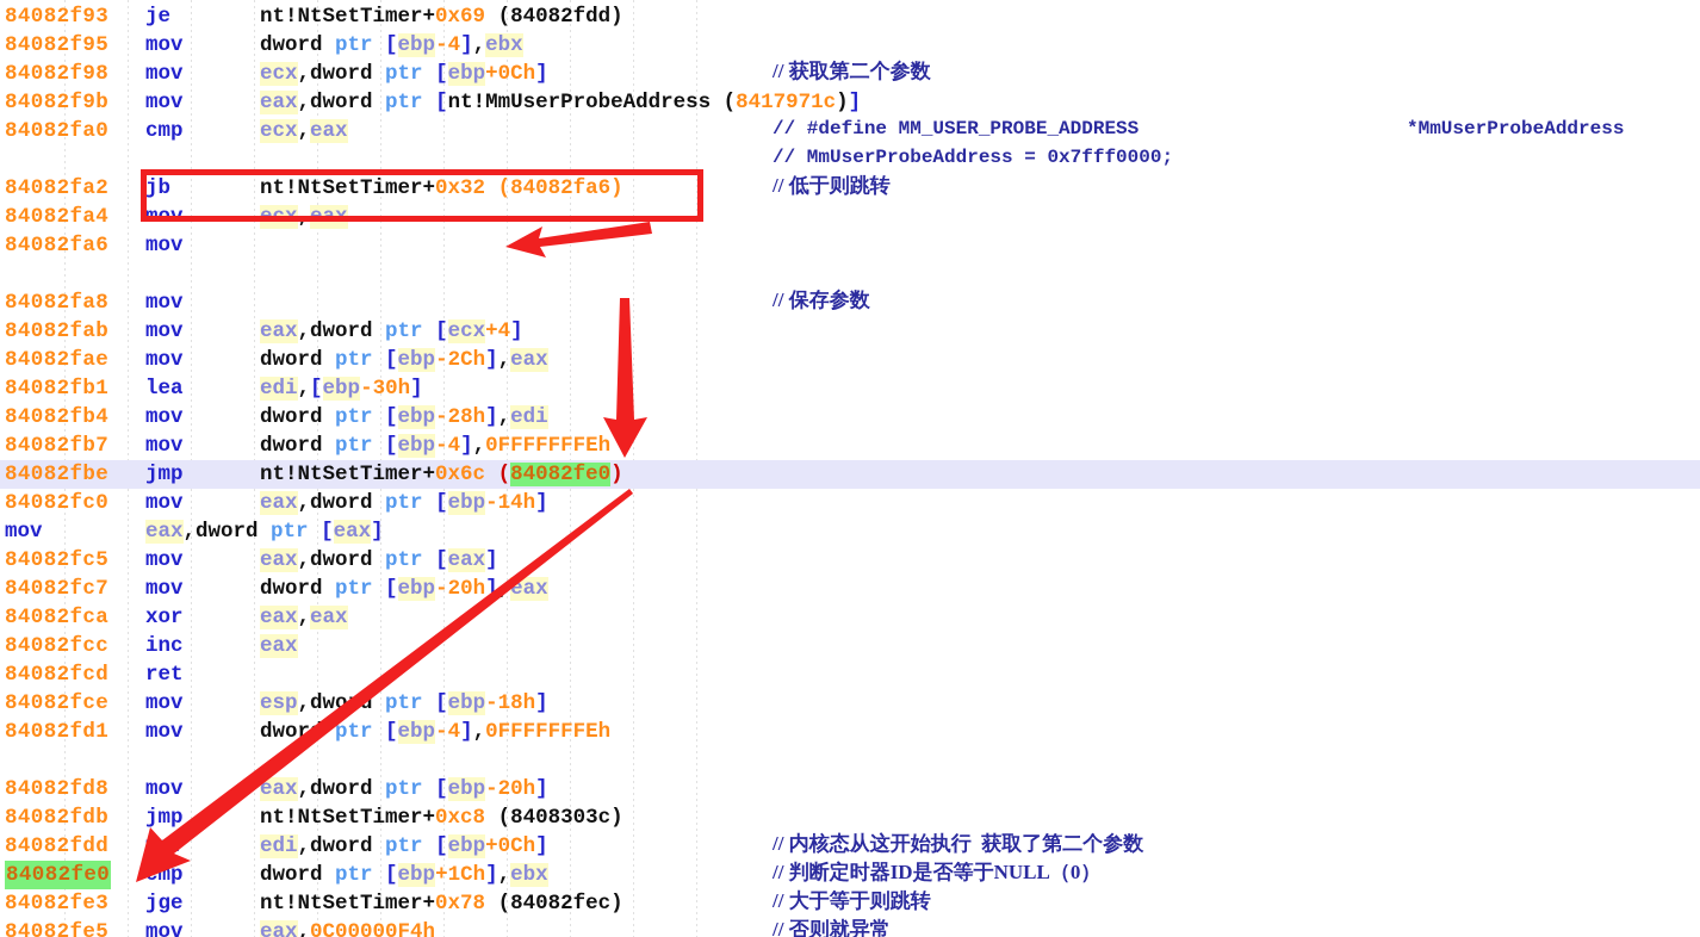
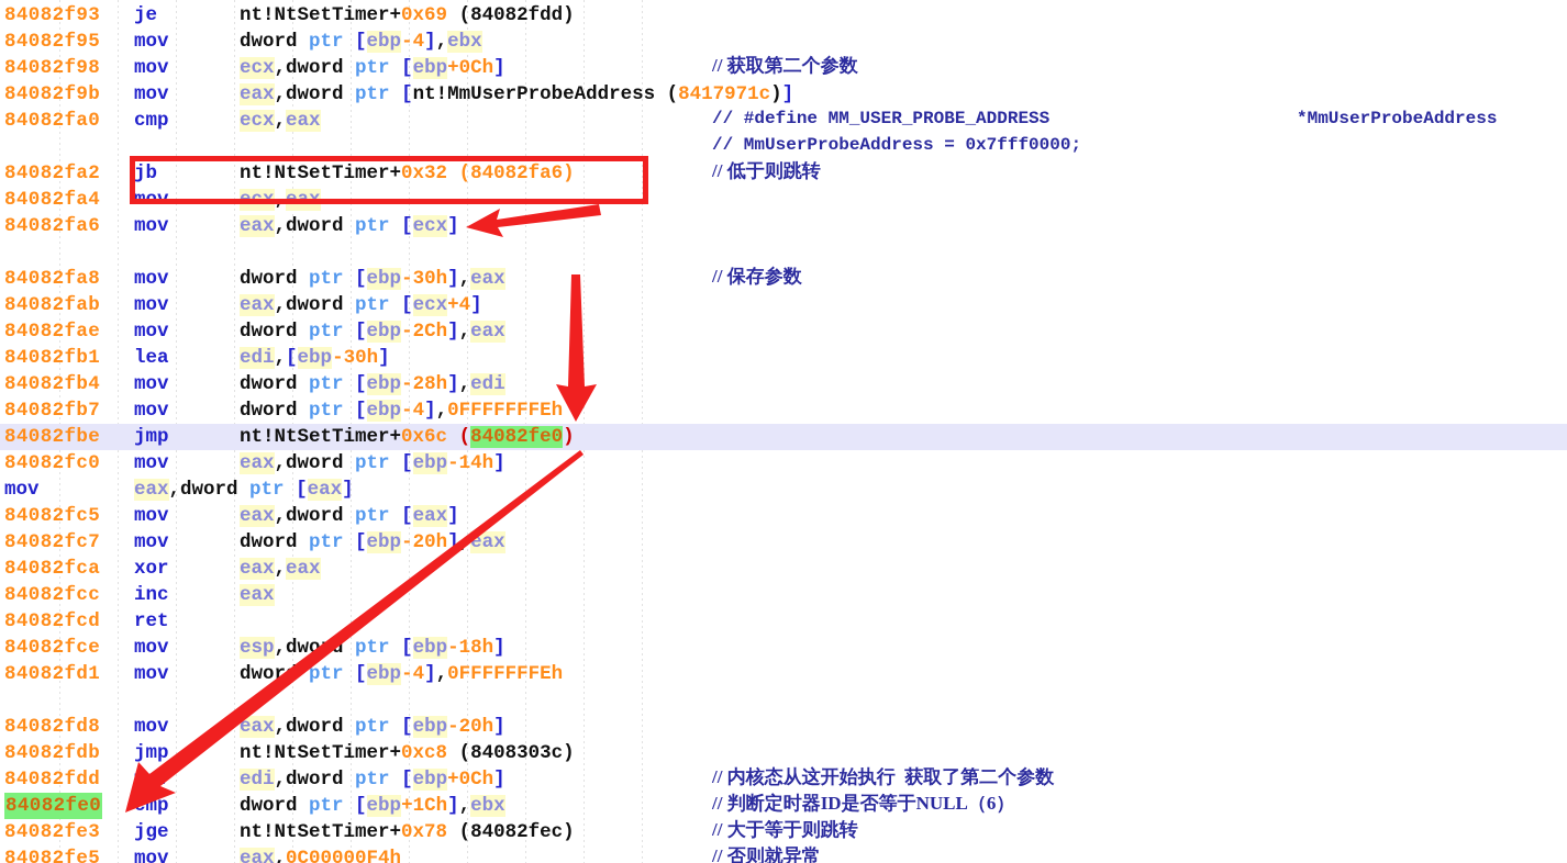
  84082f93
  je
  nt!NtSetTimer+0x69 (84082fdd)
  84082f95
  mov
  dword ptr [ebp-4],ebx
  84082f98
  mov
  ecx,dword ptr [ebp+0Ch]
  84082f9b
  mov
  eax,dword ptr [nt!MmUserProbeAddress (8417971c)]
  84082fa0
  cmp
  ecx,eax
  84082fa2
  jb
  nt!NtSetTimer+0x32 (84082fa6)
  84082fa4
  mov
  ecx,eax
  84082fa6
  mov
+ eax,dword ptr [ecx]
  84082fa8
  mov
+ dword ptr [ebp-30h],eax
  84082fab
  mov
  eax,dword ptr [ecx+4]
  84082fae
  mov
  dword ptr [ebp-2Ch],eax
  84082fb1
  lea
  edi,[ebp-30h]
  84082fb4
  mov
  dword ptr [ebp-28h],edi
  84082fb7
  mov
  dword ptr [ebp-4],0FFFFFFFEh
  84082fbe
  jmp
  nt!NtSetTimer+0x6c (84082fe0)
  84082fc0
  mov
  eax,dword ptr [ebp-14h]
  mov
  eax,dword ptr [eax]
  84082fc5
  mov
  eax,dword ptr [eax]
  84082fc7
  mov
  dword ptr [ebp-20h] eax
  84082fca
  xor
  eax,eax
  84082fcc
  inc
  eax
  84082fcd
  ret
  84082fce
  mov
  esp,dwod ptr [ebp-18h]
  84082fd1
  mov
  dwor ptr [ebp-4],0FFFFFFFEh
  84082fd8
  mov
  eax,dword ptr [ebp-20h]
  84082fdb
  jmp
  nt!NtSetTimer+0xc8 (8408303c)
  84082fdd
  edi,dword ptr [ebp+0Ch]
  84082fe0
  dword ptr [ebp+1Ch],ebx
  84082fe3
  jge
  nt!NtSetTimer+0x78 (84082fec)
  84082fe5
  mov
  eax,0C00000F4h
  // 获取第二个参数
  // #define MM_USER_PROBE_ADDRESS
  *MmUserProbeAddress
  // MmUserProbeAddress = 0x7fff0000;
  // 低于则跳转
  // 保存参数
  // 内核态从这开始执行 获取了第二个参数
- // 判断定时器ID是否等于NULL（0）
+ // 判断定时器ID是否等于NULL（6）
  // 大于等于则跳转
  // 否则就异常
